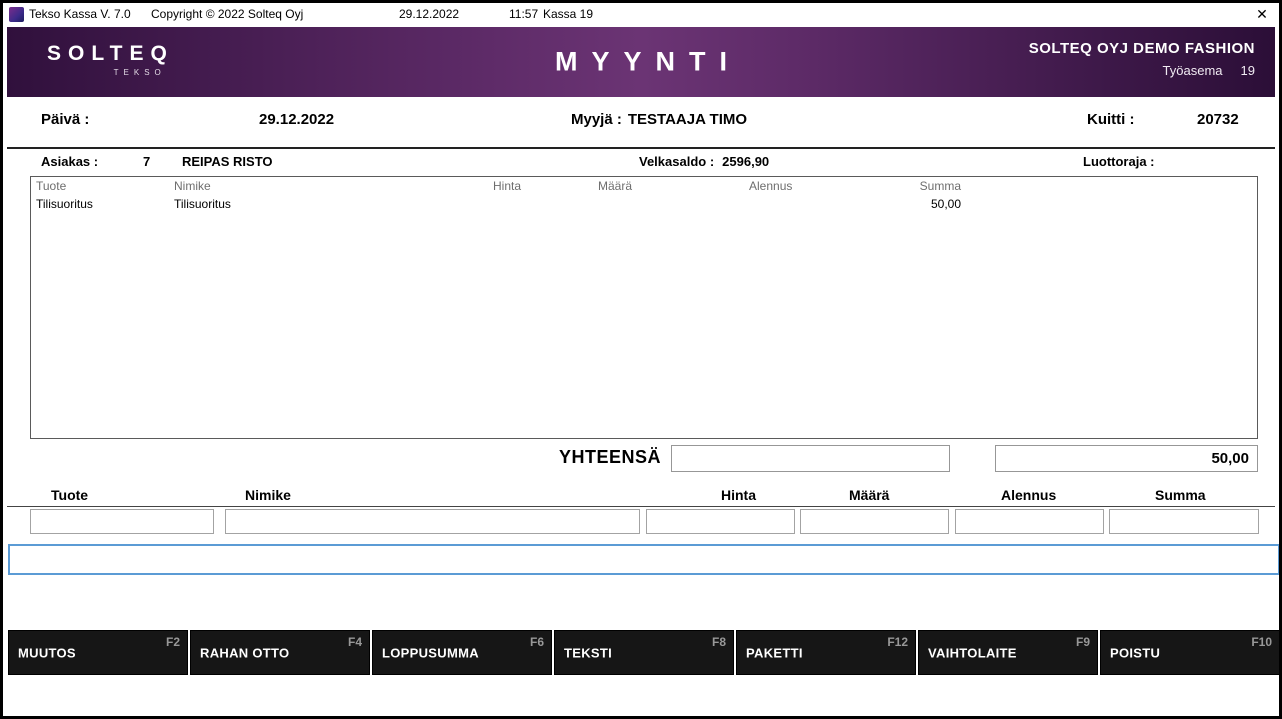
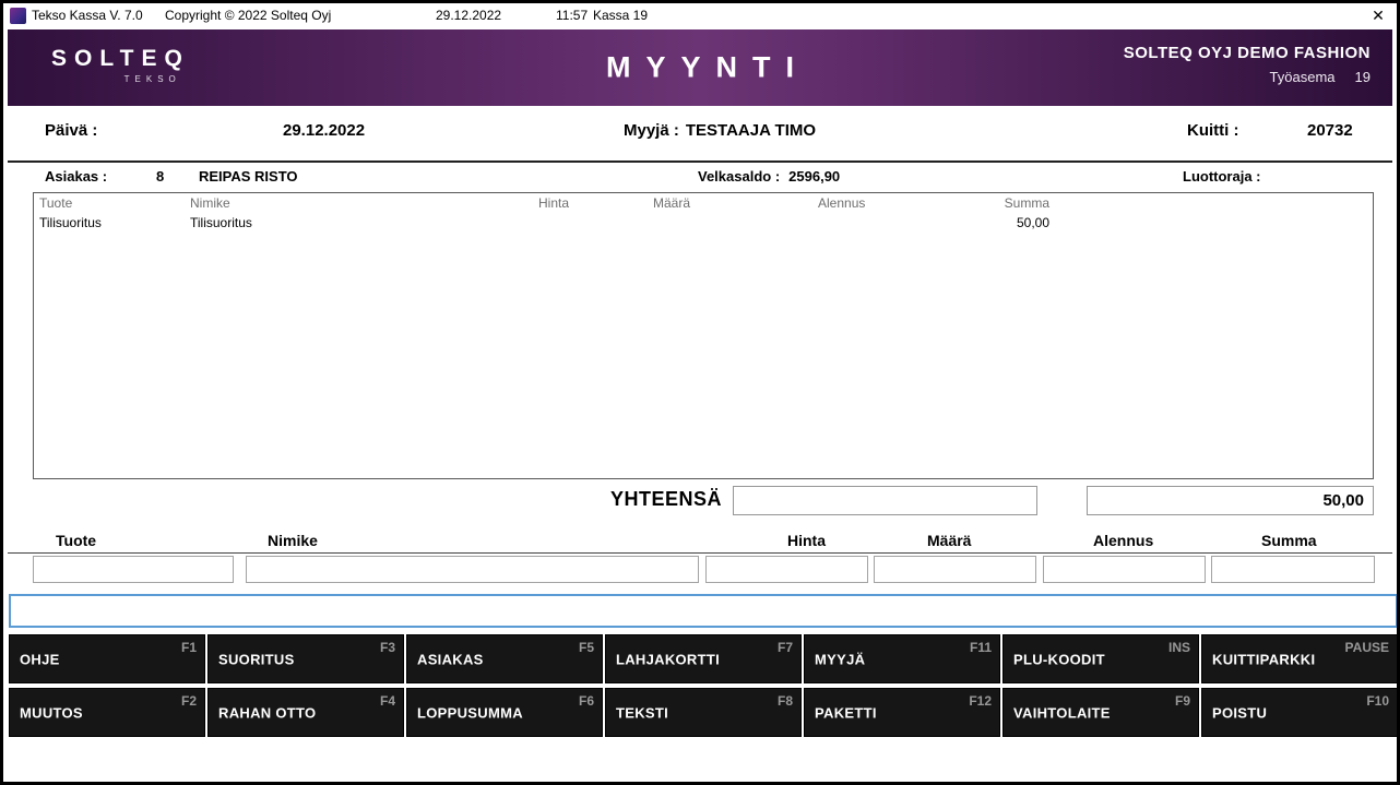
  Tekso Kassa V. 7.0
  Copyright © 2022 Solteq Oyj
  29.12.2022
  11:57
  Kassa 19
  ✕
  SOLTEQ
  TEKSO
  MYYNTI
  SOLTEQ OYJ DEMO FASHION
  Työasema 19
  Päivä :
  29.12.2022
  Myyjä : TESTAAJA TIMO
  Kuitti :
  20732
  Asiakas :
- 7
+ 8
  REIPAS RISTO
  Velkasaldo : 2596,90
  Luottoraja :
  Tuote
  Nimike
  Hinta
  Määrä
  Alennus
  Summa
  Tilisuoritus
  Tilisuoritus
  50,00
  YHTEENSÄ
  50,00
  Tuote
  Nimike
  Hinta
  Määrä
  Alennus
  Summa
+ OHJE
+ F1
+ SUORITUS
+ F3
+ ASIAKAS
+ F5
+ LAHJAKORTTI
+ F7
+ MYYJÄ
+ F11
+ PLU-KOODIT
+ INS
+ KUITTIPARKKI
+ PAUSE
  MUUTOS
  F2
  RAHAN OTTO
  F4
  LOPPUSUMMA
  F6
  TEKSTI
  F8
  PAKETTI
  F12
  VAIHTOLAITE
  F9
  POISTU
  F10
